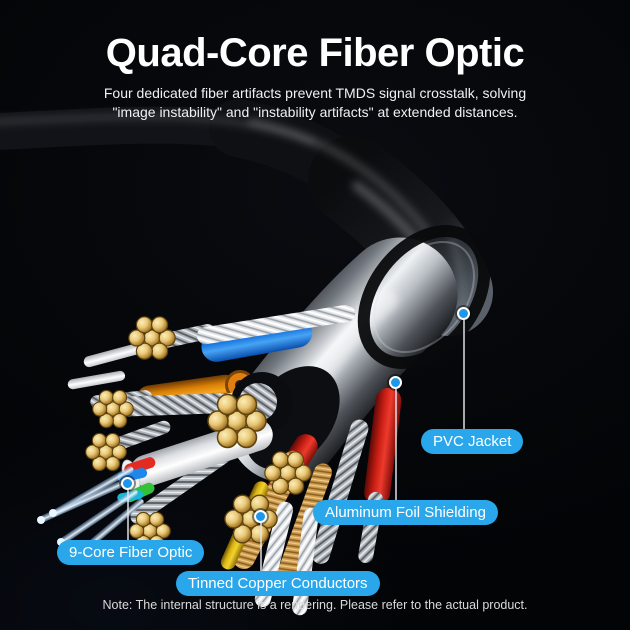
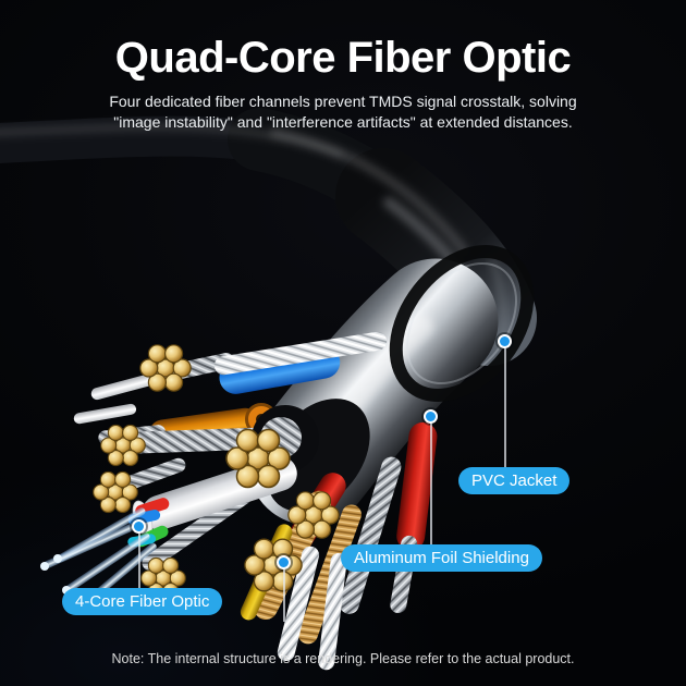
  Quad-Core Fiber Optic
- Four dedicated fiber artifacts prevent TMDS signal crosstalk, solving
+ Four dedicated fiber channels prevent TMDS signal crosstalk, solving
- "image instability" and "instability artifacts" at extended distances.
+ "image instability" and "interference artifacts" at extended distances.
  PVC Jacket
  Aluminum Foil Shielding
- 9-Core Fiber Optic
+ 4-Core Fiber Optic
- Tinned Copper Conductors
  Note: The internal structure is a rendering. Please refer to the actual product.
